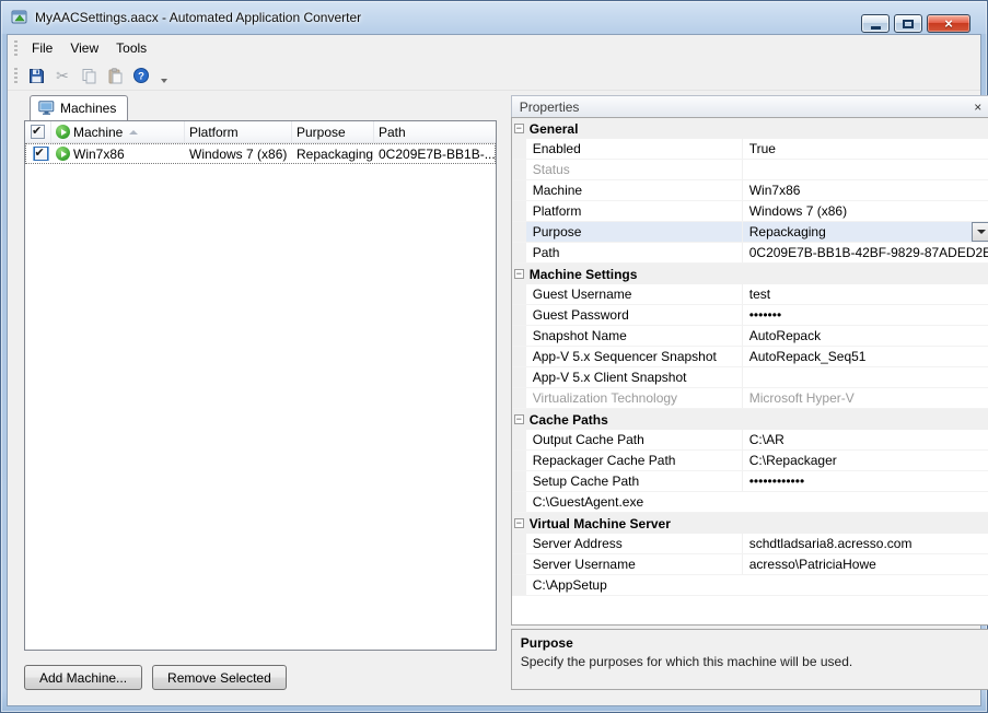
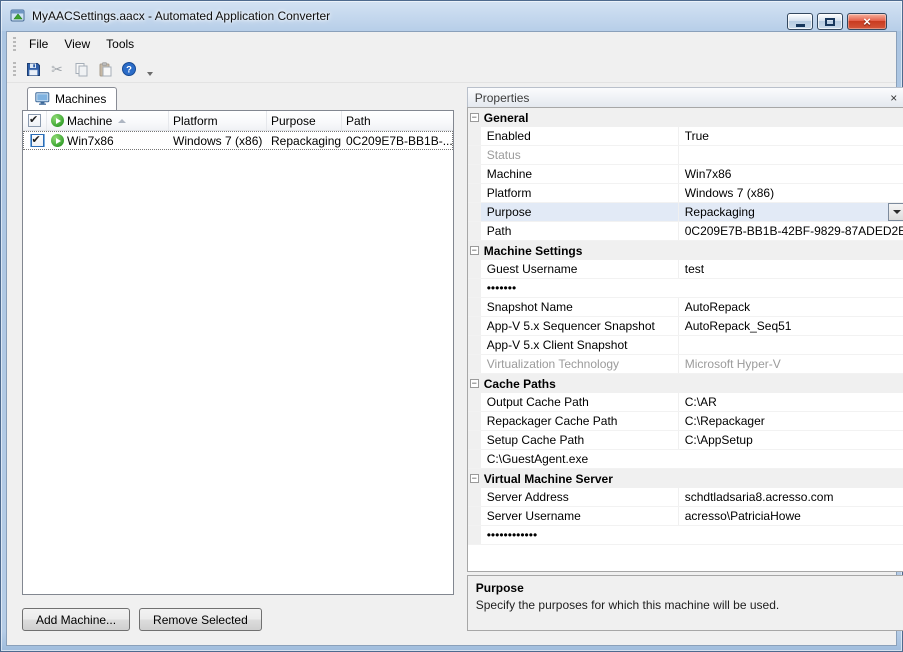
  MyAACSettings.aacx - Automated Application Converter
  ×
  File
  View
  Tools
  ✂
  ?
  Machines
  Machine
  Platform
  Purpose
  Path
  Win7x86
  Windows 7 (x86)
  Repackaging
  0C209E7B-BB1B-...
  Add Machine...
  Remove Selected
  Properties
  ×
  −
  General
  Enabled
  True
  Status
  Machine
  Win7x86
  Platform
  Windows 7 (x86)
  Purpose
  Repackaging
  Path
  0C209E7B-BB1B-42BF-9829-87ADED2E
  −
  Machine Settings
  Guest Username
  test
- Guest Password
  •••••••
  Snapshot Name
  AutoRepack
  App-V 5.x Sequencer Snapshot
  AutoRepack_Seq51
  App-V 5.x Client Snapshot
  Virtualization Technology
  Microsoft Hyper-V
  −
  Cache Paths
  Output Cache Path
  C:\AR
  Repackager Cache Path
  C:\Repackager
  Setup Cache Path
- ••••••••••••
+ C:\AppSetup
  C:\GuestAgent.exe
  −
  Virtual Machine Server
  Server Address
  schdtladsaria8.acresso.com
  Server Username
  acresso\PatriciaHowe
- C:\AppSetup
+ ••••••••••••
  Purpose
  Specify the purposes for which this machine will be used.
